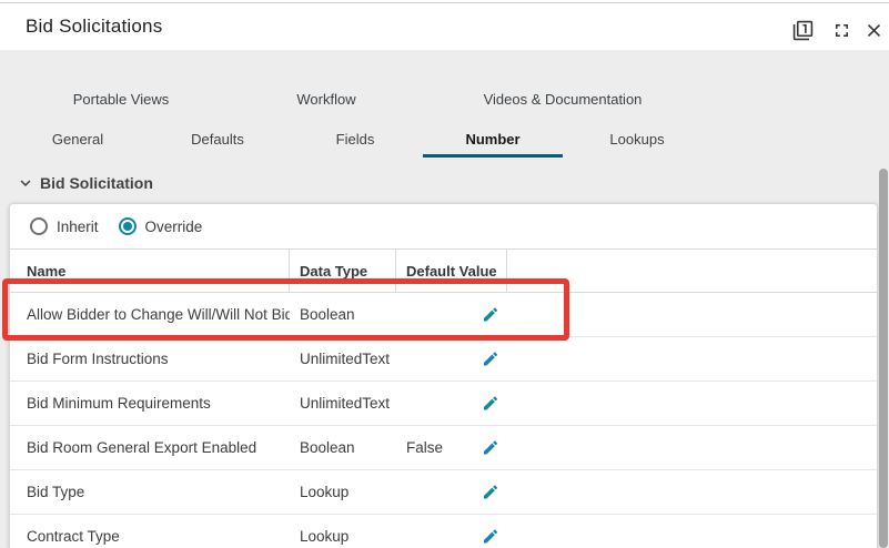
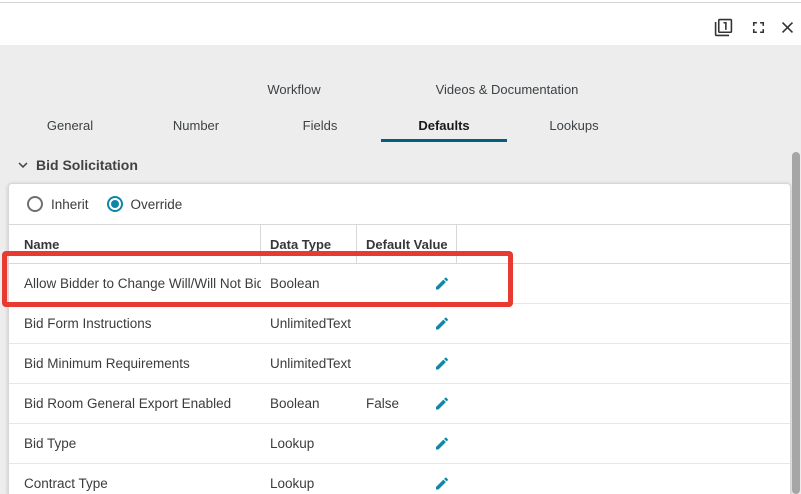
- Bid Solicitations
- Portable Views
  Workflow
  Videos & Documentation
  General
- Defaults
+ Number
  Fields
- Number
+ Defaults
  Lookups
  Bid Solicitation
  Inherit
  Override
  Name
  Data Type
  Default Value
  Allow Bidder to Change Will/Will Not Bid
  Boolean
  Bid Form Instructions
  UnlimitedText
  Bid Minimum Requirements
  UnlimitedText
  Bid Room General Export Enabled
  Boolean
  False
  Bid Type
  Lookup
  Contract Type
  Lookup
